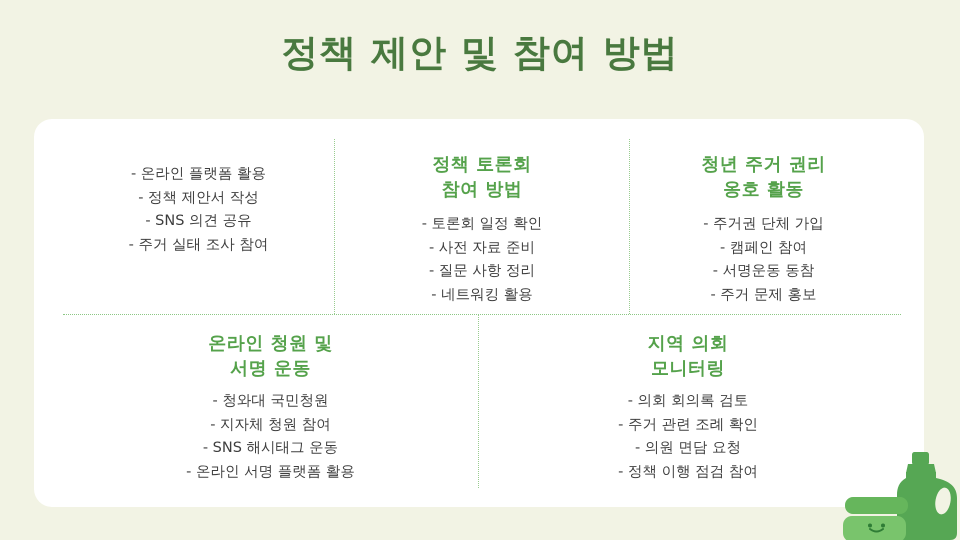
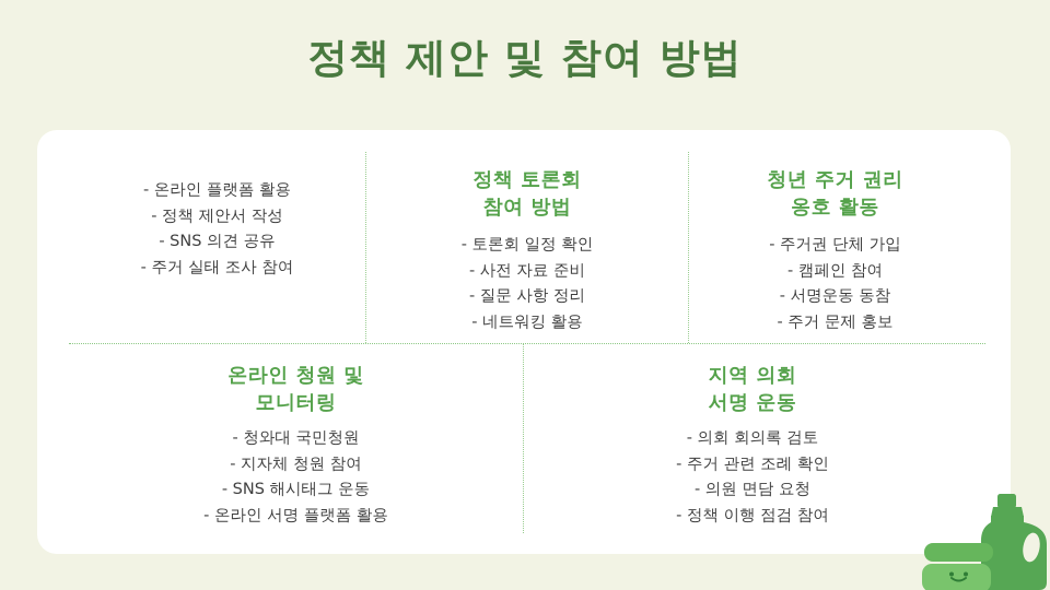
  정책 제안 및 참여 방법
  - 온라인 플랫폼 활용
  - 정책 제안서 작성
  - SNS 의견 공유
  - 주거 실태 조사 참여
  정책 토론회
  참여 방법
  - 토론회 일정 확인
  - 사전 자료 준비
  - 질문 사항 정리
  - 네트워킹 활용
  청년 주거 권리
  옹호 활동
  - 주거권 단체 가입
  - 캠페인 참여
  - 서명운동 동참
  - 주거 문제 홍보
  온라인 청원 및
- 서명 운동
+ 모니터링
  - 청와대 국민청원
  - 지자체 청원 참여
  - SNS 해시태그 운동
  - 온라인 서명 플랫폼 활용
  지역 의회
- 모니터링
+ 서명 운동
  - 의회 회의록 검토
  - 주거 관련 조례 확인
  - 의원 면담 요청
  - 정책 이행 점검 참여
